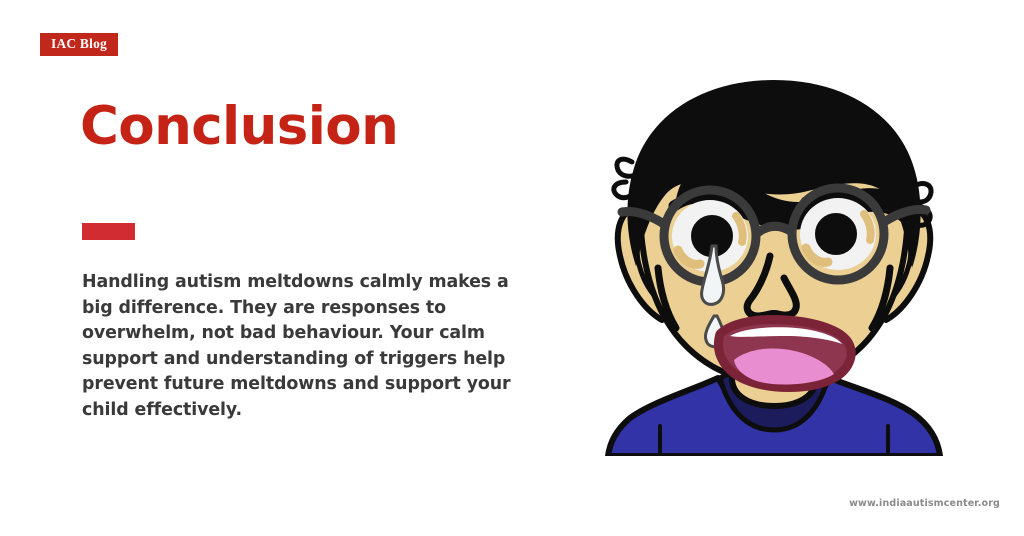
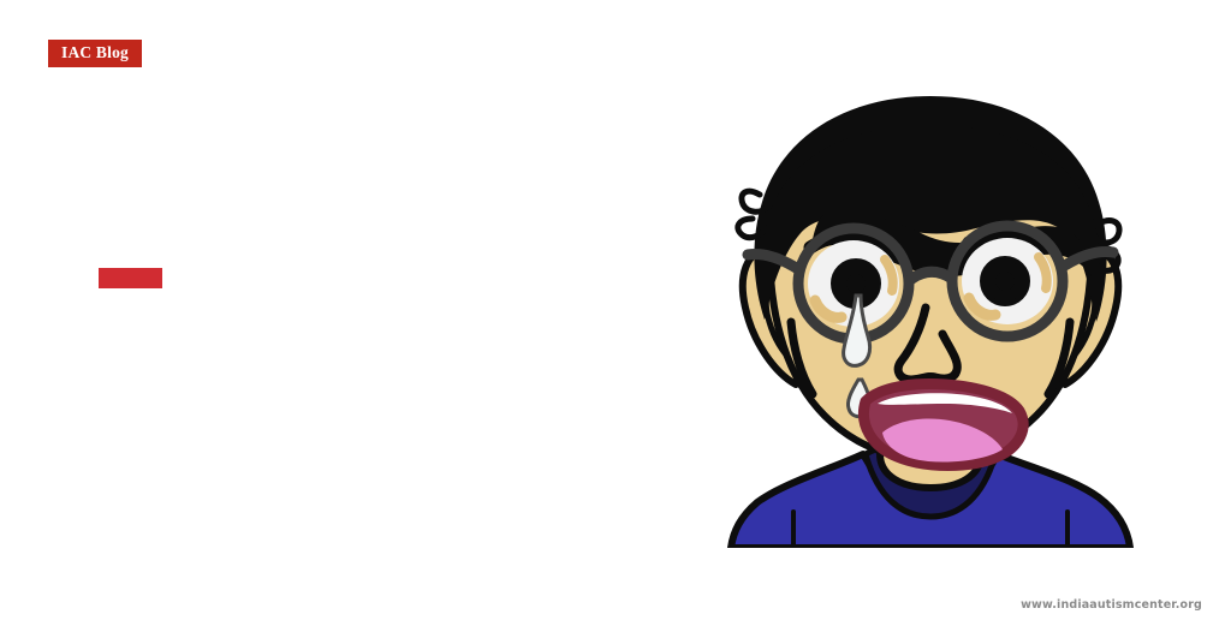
  IAC Blog
- Conclusion
- Handling autism meltdowns calmly makes a big difference. They are responses to overwhelm, not bad behaviour. Your calm support and understanding of triggers help prevent future meltdowns and support your child effectively.
  www.indiaautismcenter.org
